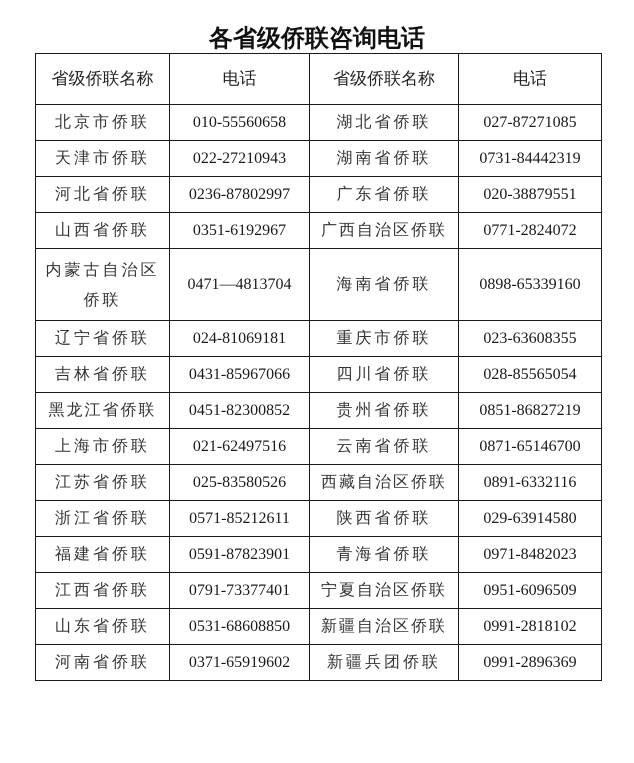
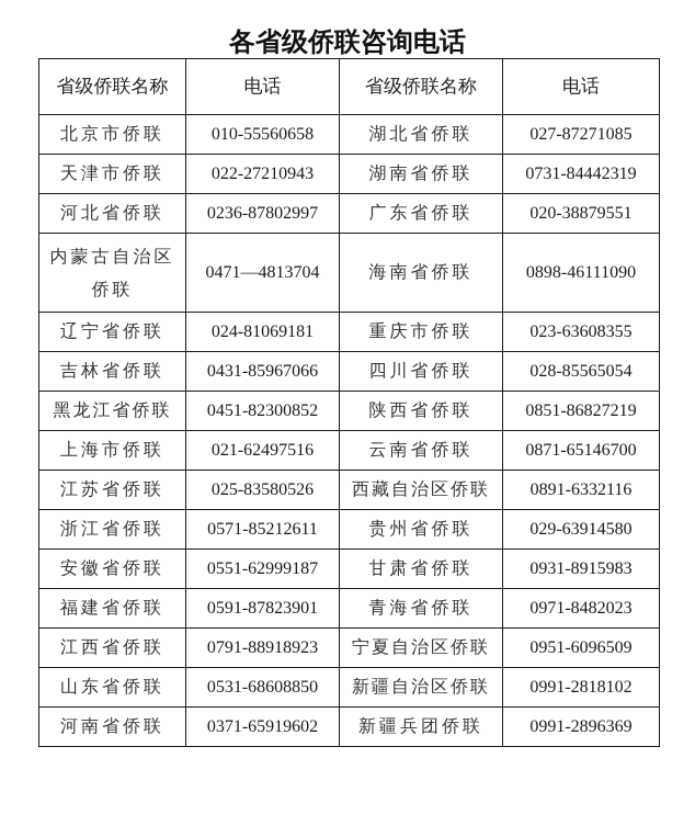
  各省级侨联咨询电话
  省级侨联名称	电话	省级侨联名称	电话
  北京市侨联	010-55560658	湖北省侨联	027-87271085
  天津市侨联	022-27210943	湖南省侨联	0731-84442319
  河北省侨联	0236-87802997	广东省侨联	020-38879551
- 山西省侨联	0351-6192967	广西自治区侨联	0771-2824072
- 内蒙古自治区侨联	0471—4813704	海南省侨联	0898-65339160
+ 内蒙古自治区侨联	0471—4813704	海南省侨联	0898-46111090
  辽宁省侨联	024-81069181	重庆市侨联	023-63608355
  吉林省侨联	0431-85967066	四川省侨联	028-85565054
- 黑龙江省侨联	0451-82300852	贵州省侨联	0851-86827219
+ 黑龙江省侨联	0451-82300852	陕西省侨联	0851-86827219
  上海市侨联	021-62497516	云南省侨联	0871-65146700
  江苏省侨联	025-83580526	西藏自治区侨联	0891-6332116
- 浙江省侨联	0571-85212611	陕西省侨联	029-63914580
+ 浙江省侨联	0571-85212611	贵州省侨联	029-63914580
+ 安徽省侨联	0551-62999187	甘肃省侨联	0931-8915983
  福建省侨联	0591-87823901	青海省侨联	0971-8482023
- 江西省侨联	0791-73377401	宁夏自治区侨联	0951-6096509
+ 江西省侨联	0791-88918923	宁夏自治区侨联	0951-6096509
  山东省侨联	0531-68608850	新疆自治区侨联	0991-2818102
  河南省侨联	0371-65919602	新疆兵团侨联	0991-2896369
